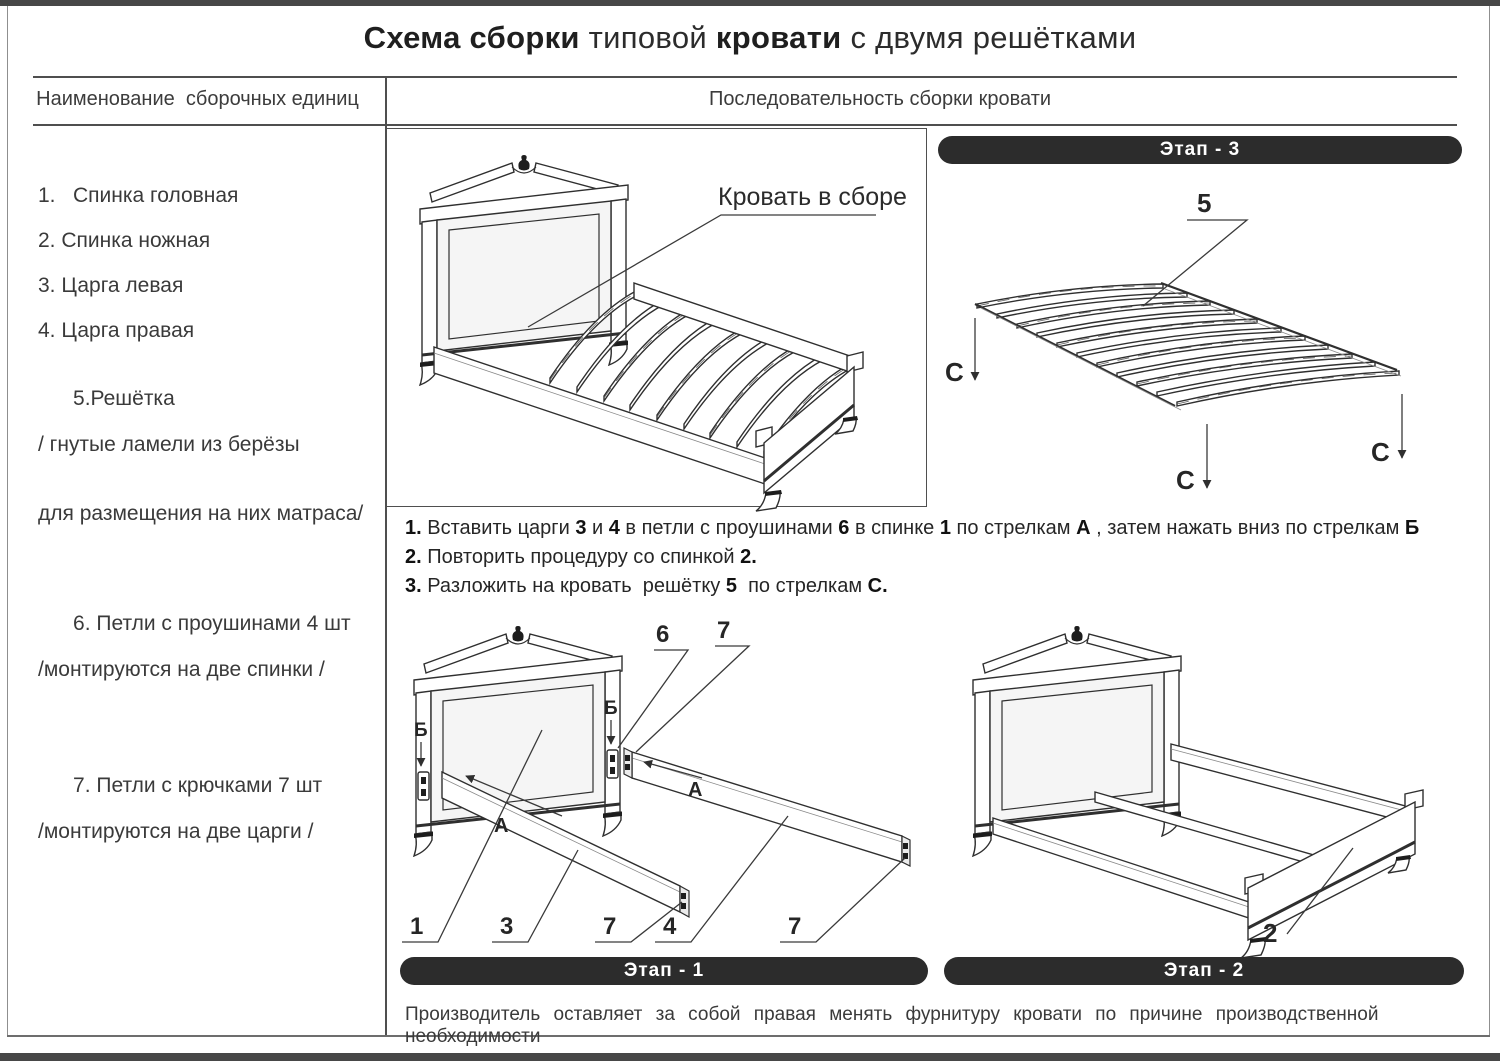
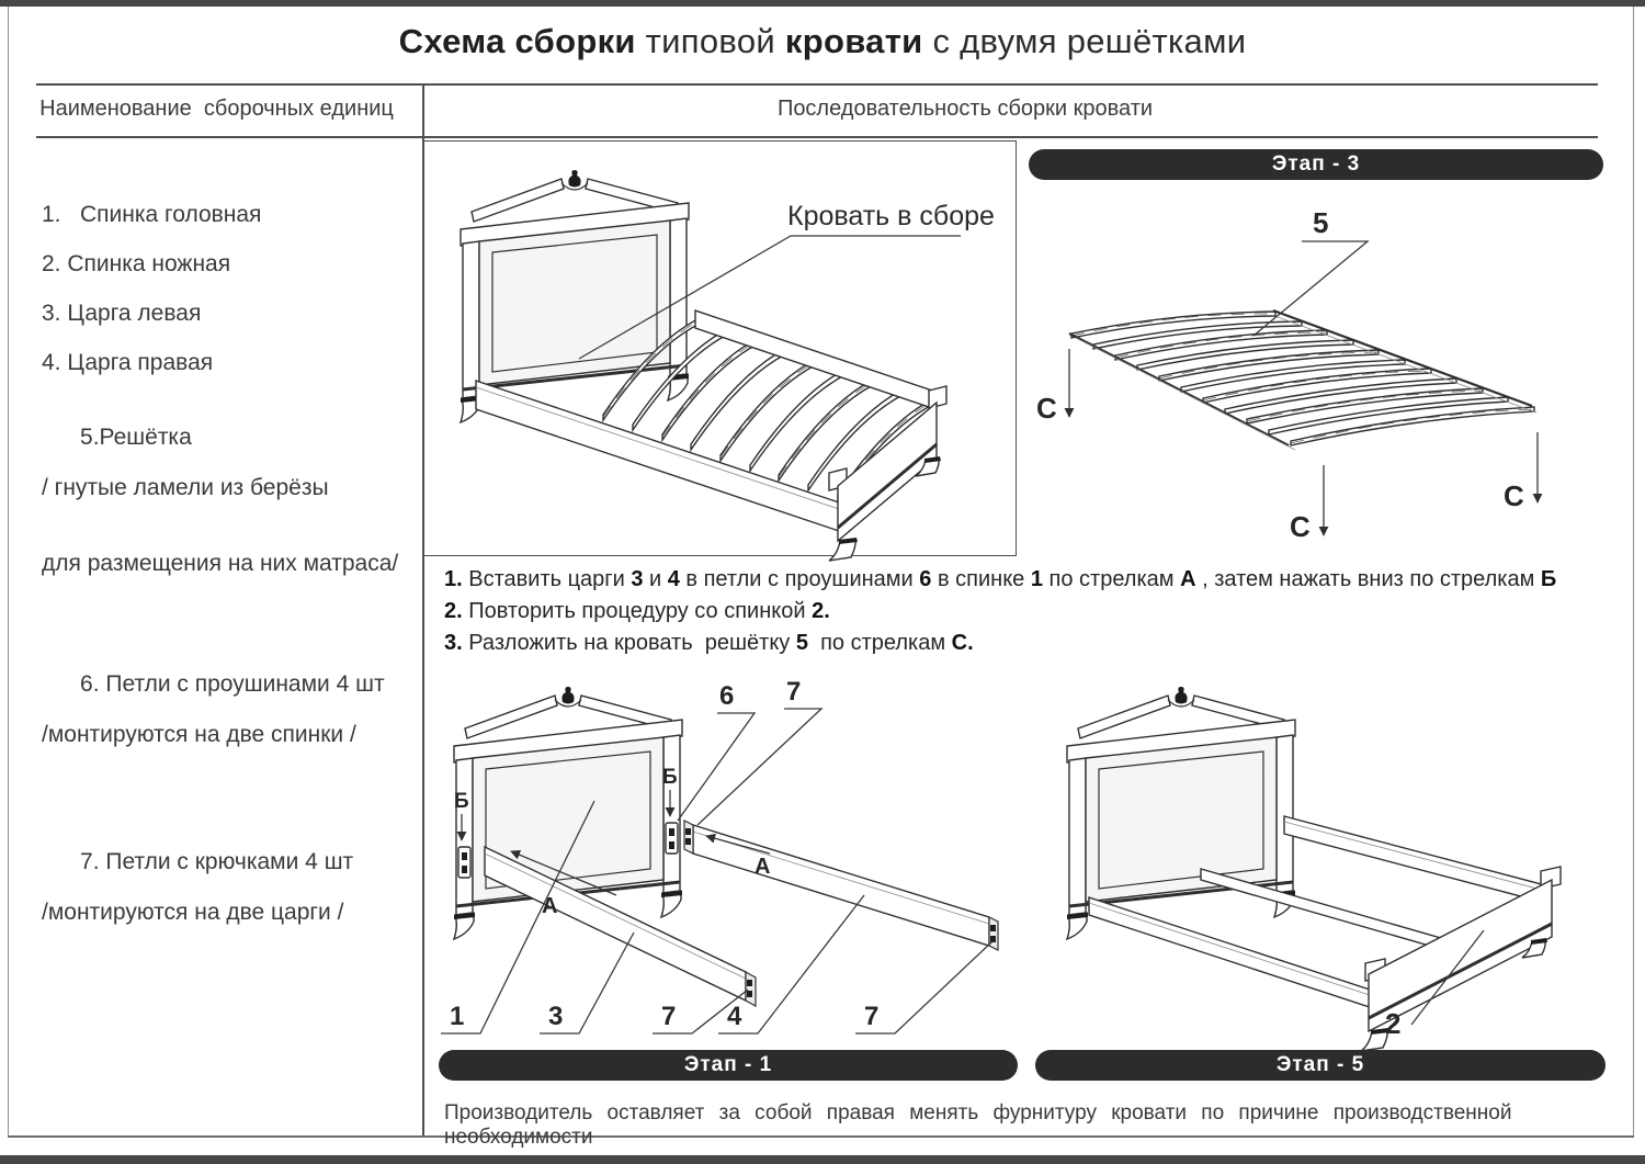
  Схема сборки типовой кровати с двумя решётками
  Наименование сборочных единиц
  Последовательность сборки кровати
  1. Спинка головная
  2. Спинка ножная
  3. Царга левая
  4. Царга правая
  5.Решётка
  / гнутые ламели из берёзы
  для размещения на них матраса/
  6. Петли с проушинами 4 шт
  /монтируются на две спинки /
- 7. Петли с крючками 7 шт
+ 7. Петли с крючками 4 шт
  /монтируются на две царги /
  Кровать в сборе
  Этап - 3
  5
  С
  С
  С
  1. Вставить царги 3 и 4 в петли с проушинами 6 в спинке 1 по стрелкам А , затем нажать вниз по стрелкам Б
  2. Повторить процедуру со спинкой 2.
  3. Разложить на кровать решётку 5 по стрелкам С.
  Б
  Б
  А
  А
  6
  7
  1
  3
  7
  4
  7
  2
  Этап - 1
- Этап - 2
+ Этап - 5
  Производитель оставляет за собой правая менять фурнитуру кровати по причине производственной необходимости
